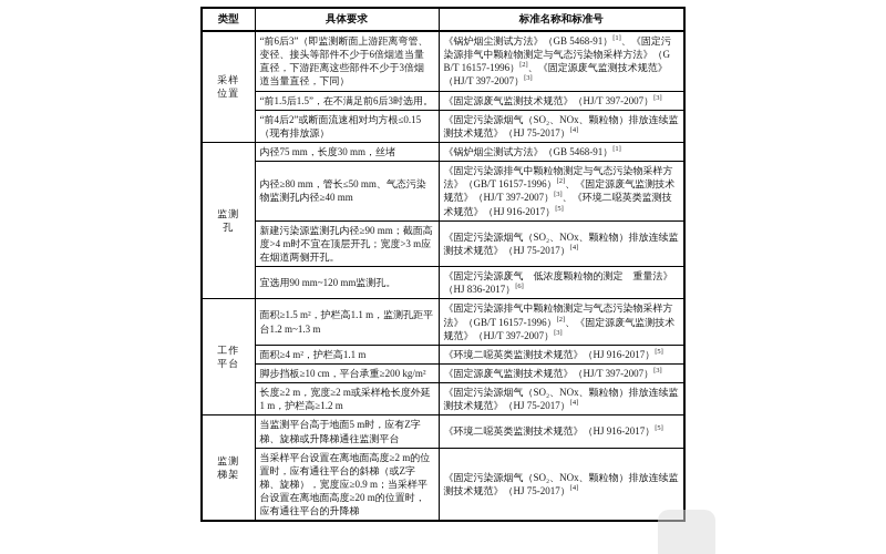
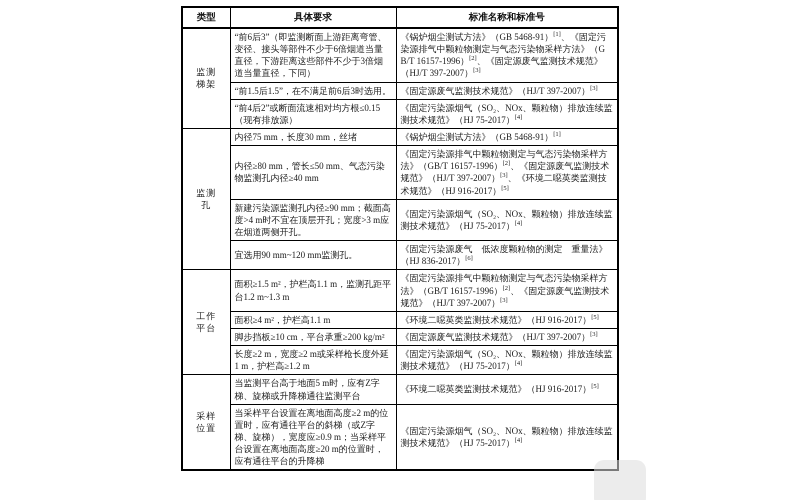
  类型	具体要求	标准名称和标准号
- 采样位置	“前6后3”（即监测断面上游距离弯管、变径、接头等部件不少于6倍烟道当量直径，下游距离这些部件不少于3倍烟道当量直径，下同）	《锅炉烟尘测试方法》（GB 5468-91） 、《固定污染源排气中颗粒物测定与气态污染物采样方法》（GB/T 16157-1996） 、《固定源废气监测技术规范》（HJ/T 397-2007）
+ 监测梯架	“前6后3”（即监测断面上游距离弯管、变径、接头等部件不少于6倍烟道当量直径，下游距离这些部件不少于3倍烟道当量直径，下同）	《锅炉烟尘测试方法》（GB 5468-91） 、《固定污染源排气中颗粒物测定与气态污染物采样方法》（GB/T 16157-1996） 、《固定源废气监测技术规范》（HJ/T 397-2007）
  “前1.5后1.5”，在不满足前6后3时选用。	《固定源废气监测技术规范》（HJ/T 397-2007）
  “前4后2”或断面流速相对均方根≤0.15（现有排放源）	《固定污染源烟气（SO₂、NOx、颗粒物）排放连续监测技术规范》（HJ 75-2017）
  监测孔	内径75 mm，长度30 mm，丝堵	《锅炉烟尘测试方法》（GB 5468-91）
  内径≥80 mm，管长≤50 mm、气态污染物监测孔内径≥40 mm	《固定污染源排气中颗粒物测定与气态污染物采样方法》（GB/T 16157-1996） 、《固定源废气监测技术规范》（HJ/T 397-2007） 、《环境二噁英类监测技术规范》（HJ 916-2017）
  新建污染源监测孔内径≥90 mm；截面高度>4 m时不宜在顶层开孔；宽度>3 m应在烟道两侧开孔。	《固定污染源烟气（SO₂、NOx、颗粒物）排放连续监测技术规范》（HJ 75-2017）
  宜选用90 mm~120 mm监测孔。	《固定污染源废气 低浓度颗粒物的测定 重量法》（HJ 836-2017）
  工作平台	面积≥1.5 m²，护栏高1.1 m，监测孔距平台1.2 m~1.3 m	《固定污染源排气中颗粒物测定与气态污染物采样方法》（GB/T 16157-1996） 、《固定源废气监测技术规范》（HJ/T 397-2007）
  面积≥4 m²，护栏高1.1 m	《环境二噁英类监测技术规范》（HJ 916-2017）
  脚步挡板≥10 cm，平台承重≥200 kg/m²	《固定源废气监测技术规范》（HJ/T 397-2007）
  长度≥2 m，宽度≥2 m或采样枪长度外延1 m，护栏高≥1.2 m	《固定污染源烟气（SO₂、NOx、颗粒物）排放连续监测技术规范》（HJ 75-2017）
- 监测梯架	当监测平台高于地面5 m时，应有Z字梯、旋梯或升降梯通往监测平台	《环境二噁英类监测技术规范》（HJ 916-2017）
+ 采样位置	当监测平台高于地面5 m时，应有Z字梯、旋梯或升降梯通往监测平台	《环境二噁英类监测技术规范》（HJ 916-2017）
  当采样平台设置在离地面高度≥2 m的位置时，应有通往平台的斜梯（或Z字梯、旋梯），宽度应≥0.9 m；当采样平台设置在离地面高度≥20 m的位置时，应有通往平台的升降梯	《固定污染源烟气（SO₂、NOx、颗粒物）排放连续监测技术规范》（HJ 75-2017）
